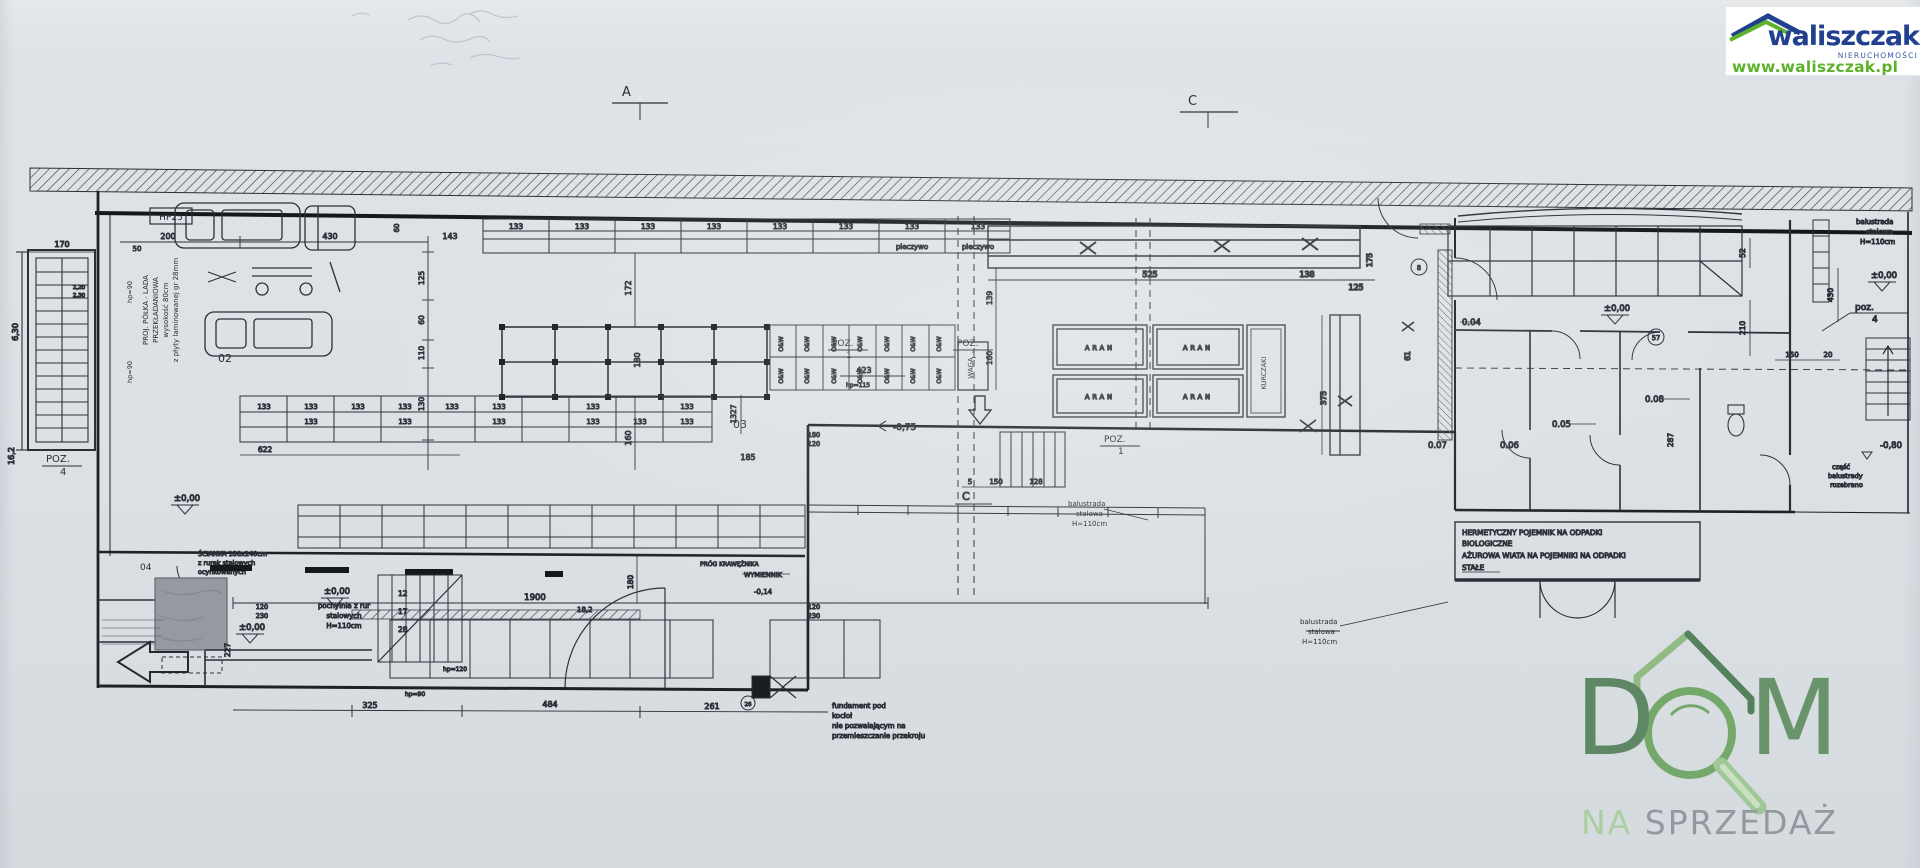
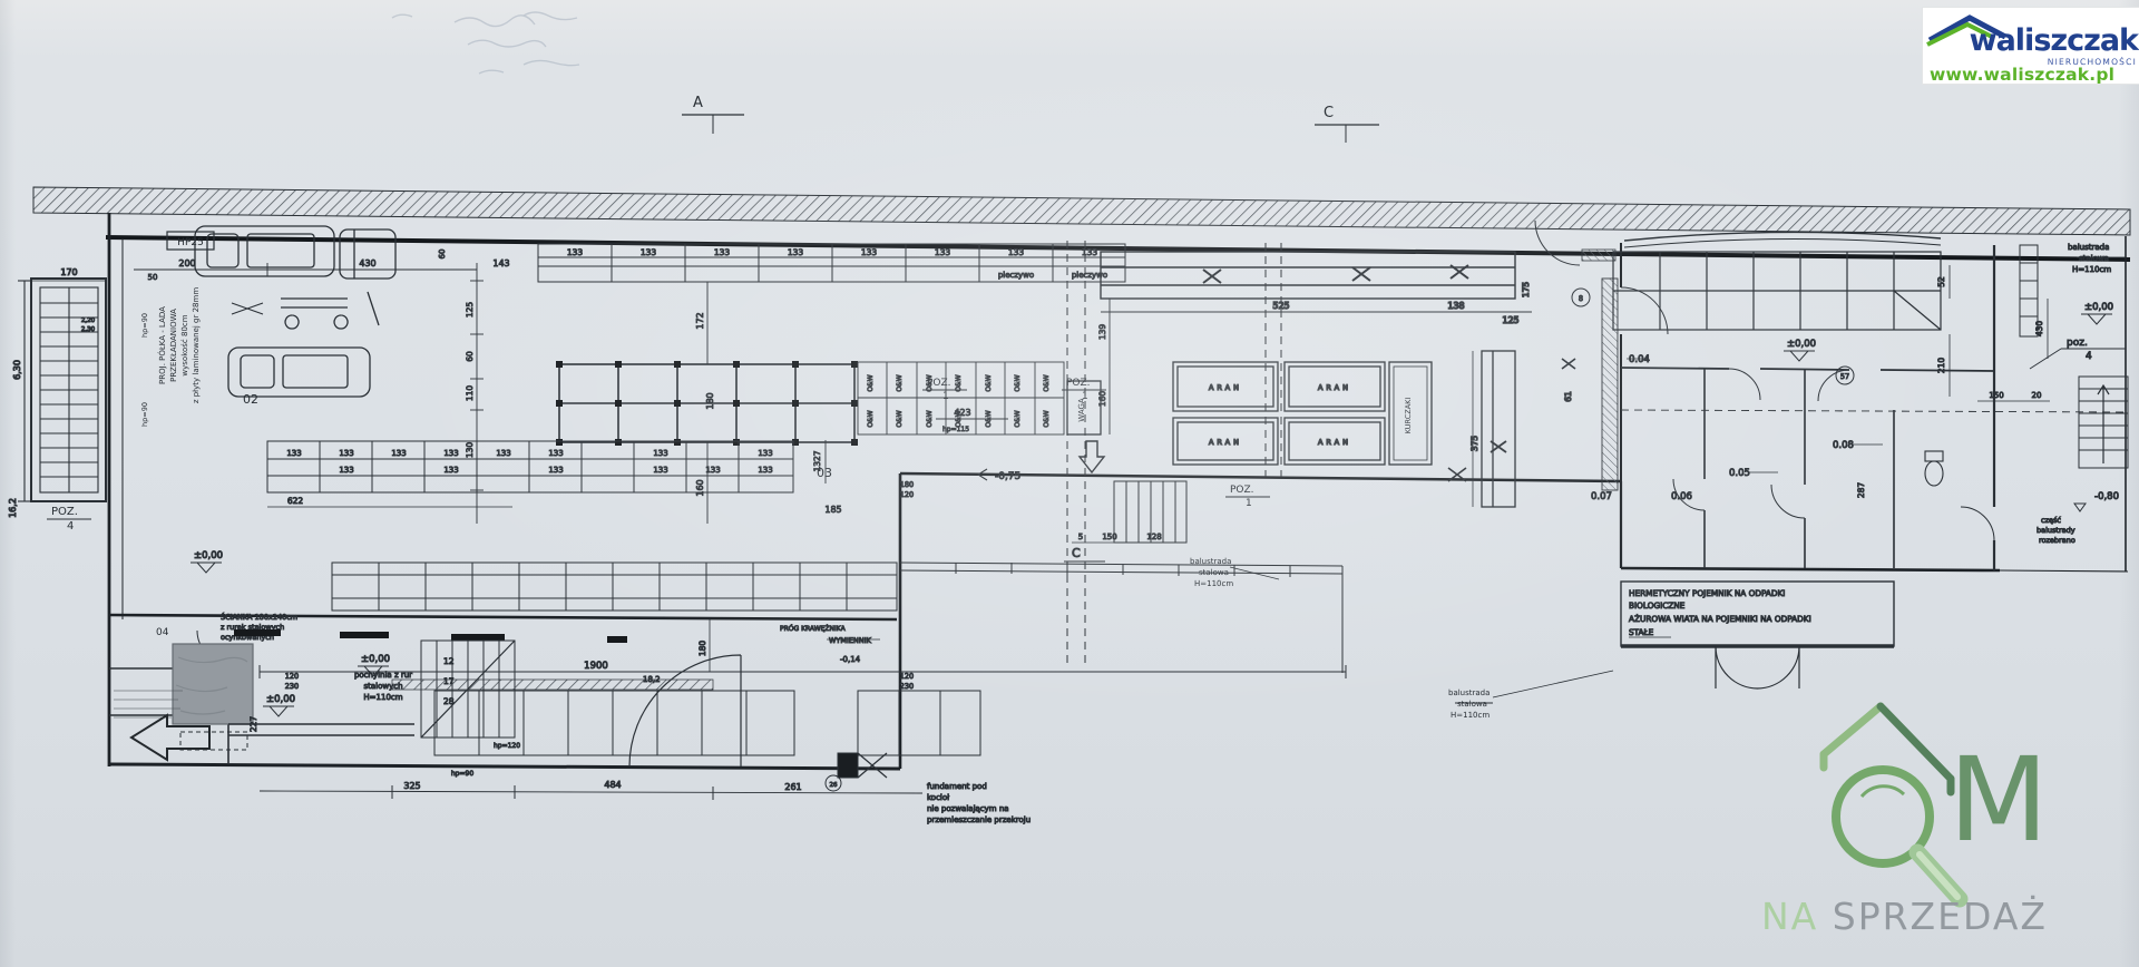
  waliszczak
  NIERUCHOMOŚCI
  www.waliszczak.pl
- D
  M
  NA SPRZEDAŻ
